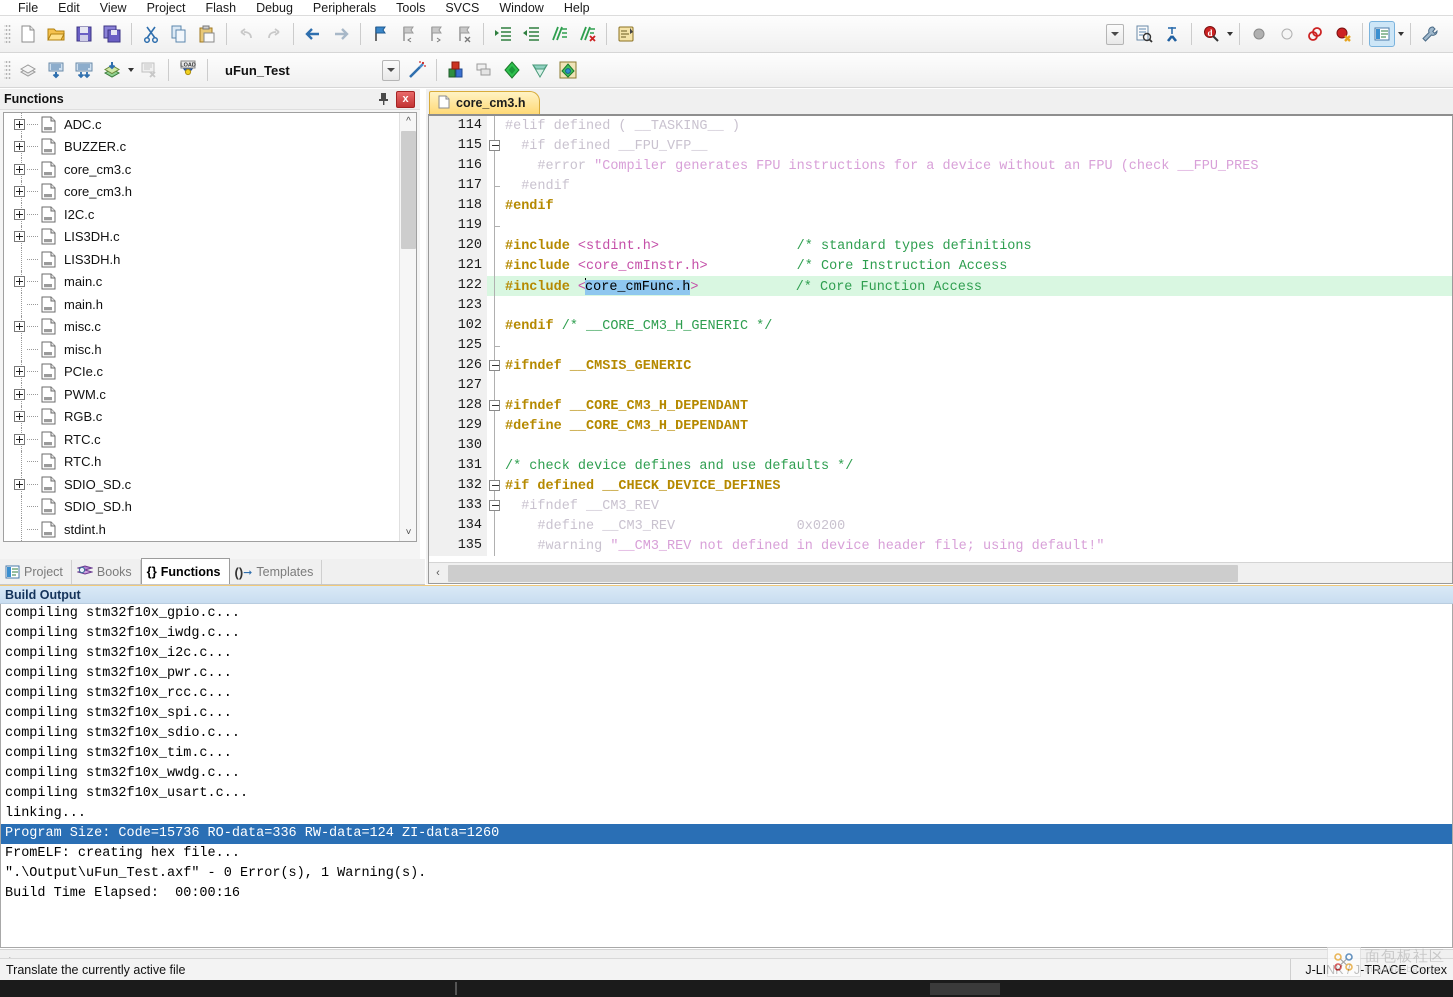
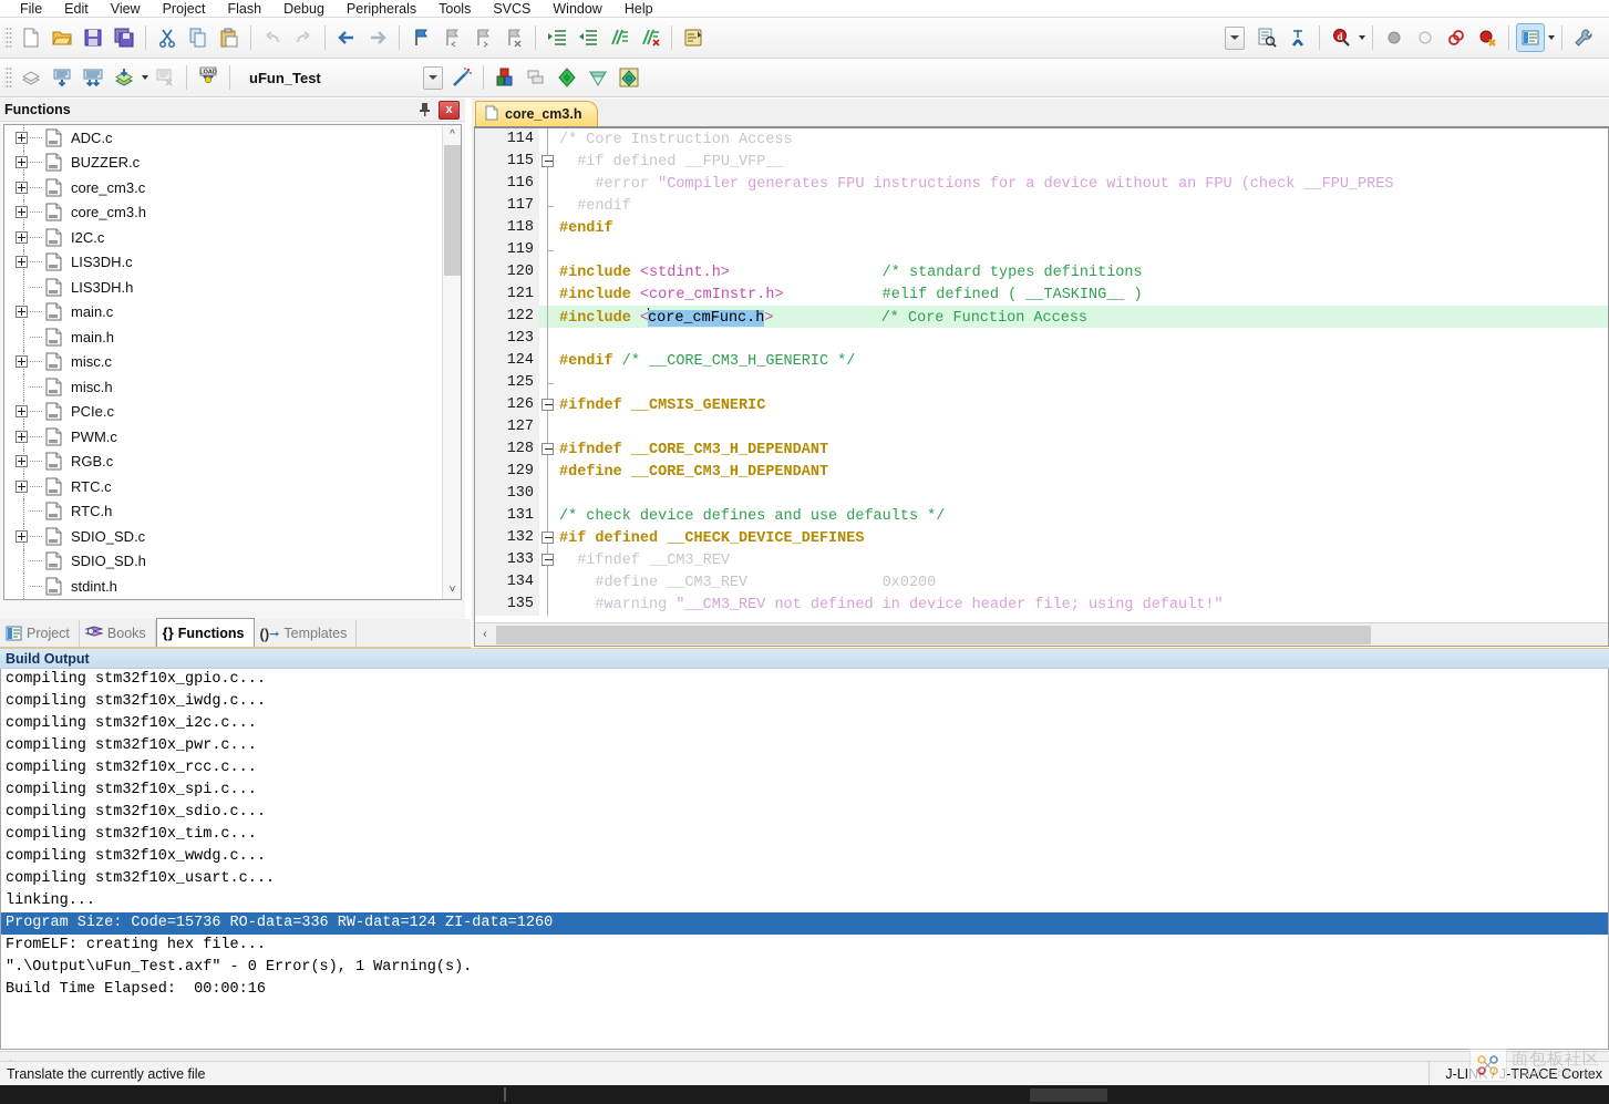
  File
  Edit
  View
  Project
  Flash
  Debug
  Peripherals
  Tools
  SVCS
  Window
  Help
  d
  uFun_Test
  Functions
  x
  ADC.c
  BUZZER.c
  core_cm3.c
  core_cm3.h
  I2C.c
  LIS3DH.c
  LIS3DH.h
  main.c
  main.h
  misc.c
  misc.h
  PCIe.c
  PWM.c
  RGB.c
  RTC.c
  RTC.h
  SDIO_SD.c
  SDIO_SD.h
  stdint.h
  ^
  ˅
  Project
  Books
  {}
  Functions
  ()
  ➞
  Templates
  core_cm3.h
  114
- #elif defined ( __TASKING__ )
+ /* Core Instruction Access
  115
  #if defined __FPU_VFP__
  116
  #error "Compiler generates FPU instructions for a device without an FPU (check __FPU_PRES
  117
  #endif
  118
  #endif
  119
  120
  #include <stdint.h> /* standard types definitions
  121
- #include <core_cmInstr.h> /* Core Instruction Access
+ #include <core_cmInstr.h> #elif defined ( __TASKING__ )
  122
  #include <core_cmFunc.h> /* Core Function Access
  123
- 102
+ 124
  #endif /* __CORE_CM3_H_GENERIC */
  125
  126
  #ifndef __CMSIS_GENERIC
  127
  128
  #ifndef __CORE_CM3_H_DEPENDANT
  129
  #define __CORE_CM3_H_DEPENDANT
  130
  131
  /* check device defines and use defaults */
  132
  #if defined __CHECK_DEVICE_DEFINES
  133
  #ifndef __CM3_REV
  134
  #define __CM3_REV 0x0200
  135
  #warning "__CM3_REV not defined in device header file; using default!"
  ‹
  Build Output
  compiling stm32f10x_gpio.c...
  compiling stm32f10x_iwdg.c...
  compiling stm32f10x_i2c.c...
  compiling stm32f10x_pwr.c...
  compiling stm32f10x_rcc.c...
  compiling stm32f10x_spi.c...
  compiling stm32f10x_sdio.c...
  compiling stm32f10x_tim.c...
  compiling stm32f10x_wwdg.c...
  compiling stm32f10x_usart.c...
  linking...
  Program Size: Code=15736 RO-data=336 RW-data=124 ZI-data=1260
  FromELF: creating hex file...
  ".\Output\uFun_Test.axf" - 0 Error(s), 1 Warning(s).
  Build Time Elapsed: 00:00:16
  Translate the currently active file
  J-LINK / J-TRACE Cortex
  面包板社区
  mianbaoban.cn
